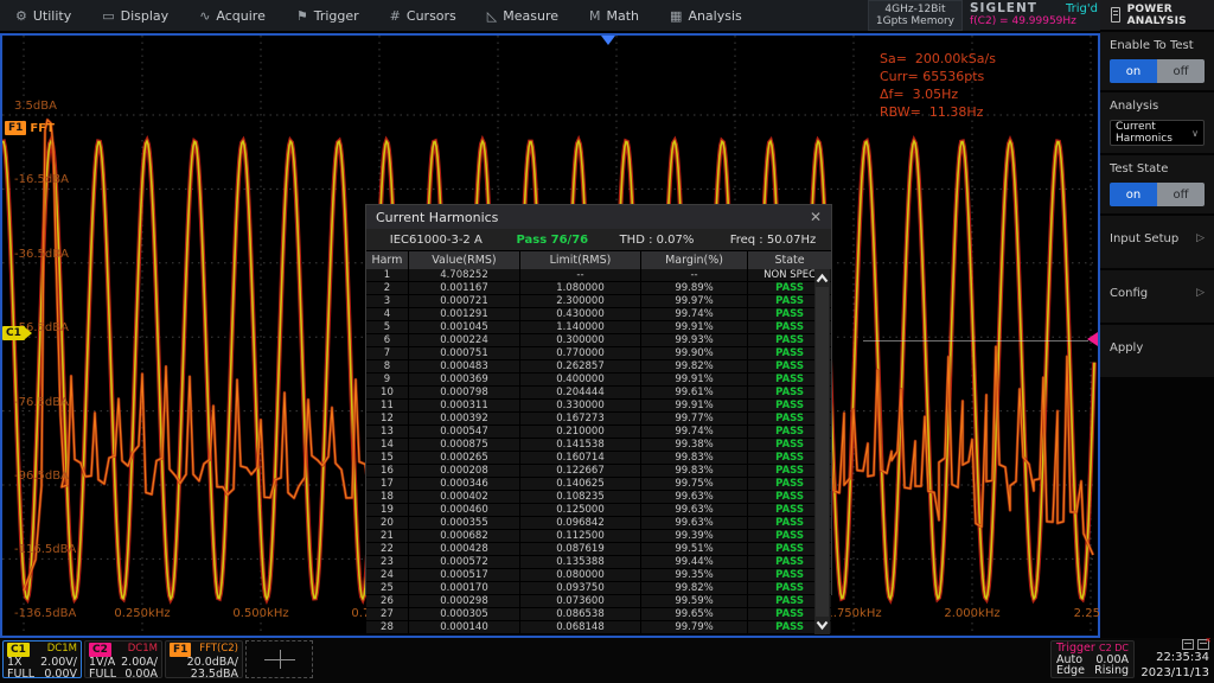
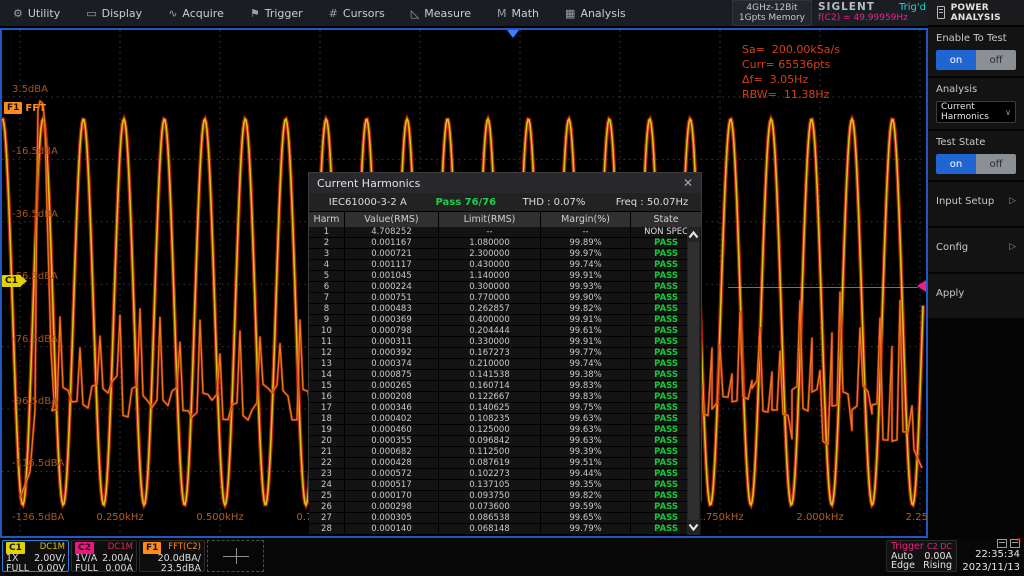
  ⚙
  Utility
  ▭
  Display
  ∿
  Acquire
  ⚑
  Trigger
  #
  Cursors
  ◺
  Measure
  M
  Math
  ▦
  Analysis
  4GHz-12Bit
  1Gpts Memory
  SIGLENT
  Trig'd
  f(C2) = 49.99959Hz
  3.5dBA
  -16.5dBA
  -36.5dBA
  6.5dBA
  -76.5dBA
  -96.5dBA
  -116.5dBA
  -136.5dBA
  0.250kHz
  0.500kHz
  .750kHz
  2.000kHz
  2.25
  Sa= 200.00kSa/s
  Curr= 65536pts
  Δf= 3.05Hz
  RBW= 11.38Hz
  F1
  FFT
  C1
  Current Harmonics
  ✕
  IEC61000-3-2 A
  Pass 76/76
  THD : 0.07%
  Freq : 50.07Hz
  Harm
  Value(RMS)
  Limit(RMS)
  Margin(%)
  State
  1
  4.708252
  --
  --
  NON SPEC
  2
  0.001167
  1.080000
  99.89%
  PASS
  3
  0.000721
  2.300000
  99.97%
  PASS
  4
- 0.001291
+ 0.001117
  0.430000
  99.74%
  PASS
  5
  0.001045
  1.140000
  99.91%
  PASS
  6
  0.000224
  0.300000
  99.93%
  PASS
  7
  0.000751
  0.770000
  99.90%
  PASS
  8
  0.000483
  0.262857
  99.82%
  PASS
  9
  0.000369
  0.400000
  99.91%
  PASS
  10
  0.000798
  0.204444
  99.61%
  PASS
  11
  0.000311
  0.330000
  99.91%
  PASS
  12
  0.000392
  0.167273
  99.77%
  PASS
  13
- 0.000547
+ 0.000374
  0.210000
  99.74%
  PASS
  14
  0.000875
  0.141538
  99.38%
  PASS
  15
  0.000265
  0.160714
  99.83%
  PASS
  16
  0.000208
  0.122667
  99.83%
  PASS
  17
  0.000346
  0.140625
  99.75%
  PASS
  18
  0.000402
  0.108235
  99.63%
  PASS
  19
  0.000460
  0.125000
  99.63%
  PASS
  20
  0.000355
  0.096842
  99.63%
  PASS
  21
  0.000682
  0.112500
  99.39%
  PASS
  22
  0.000428
  0.087619
  99.51%
  PASS
  23
  0.000572
- 0.135388
+ 0.102273
  99.44%
  PASS
  24
  0.000517
- 0.080000
+ 0.137105
  99.35%
  PASS
  25
  0.000170
  0.093750
  99.82%
  PASS
  26
  0.000298
  0.073600
  99.59%
  PASS
  27
  0.000305
  0.086538
  99.65%
  PASS
  28
  0.000140
  0.068148
  99.79%
  PASS
  POWER ANALYSIS
  Enable To Test
  on
  off
  Analysis
  Current Harmonics
  ∨
  Test State
  on
  off
  Input Setup
  ▷
  Config
  ▷
  Apply
  C1
  DC1M
  1X
  2.00V/
  FULL
  0.00V
  C2
  DC1M
  1V/A
  2.00A/
  FULL
  0.00A
  F1
  FFT(C2)
  20.0dBA/
  23.5dBA
  Trigger
  C2 DC
  Auto
  0.00A
  Edge
  Rising
  22:35:34
  2023/11/13
